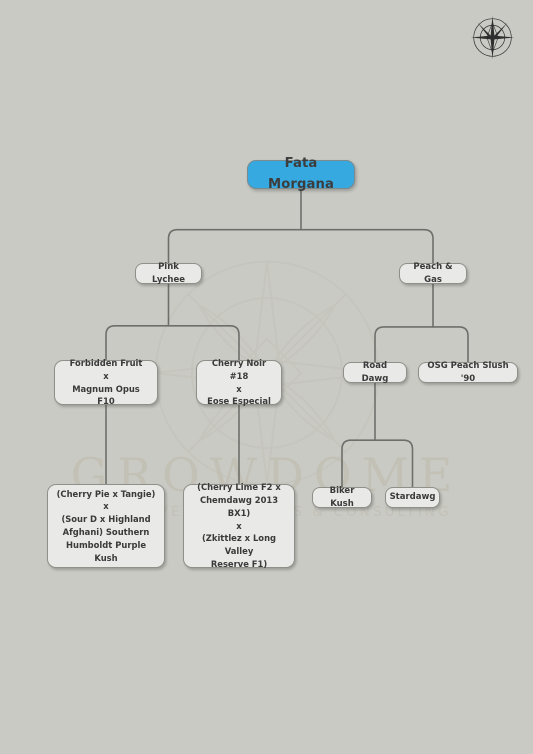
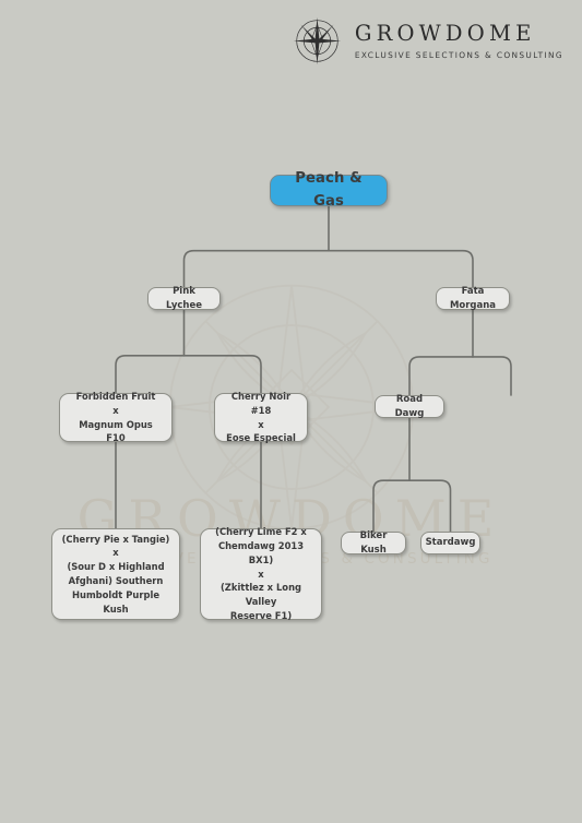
  GRODOME
+ GROWDOME
+ EXCLUSIVE SELECTIONS & CONSULTING
- Fata Morgana
+ Peach & Gas
  Pink Lychee
- Peach & Gas
+ Fata Morgana
  Forbidden Fruit
  x
  Magnum Opus F10
  Cherry Noir #18
  x
  Eose Especial
  Road Dawg
- OSG Peach Slush '90
  (Cherry Pie x Tangie)
  x
  (Sour D x Highland
  Afghani) Southern
  Humboldt Purple Kush
  (Cherry Lime F2 x
  Chemdawg 2013 BX1)
  x
  (Zkittlez x Long Valley
  Reserve F1)
  Biker Kush
  Stardawg
